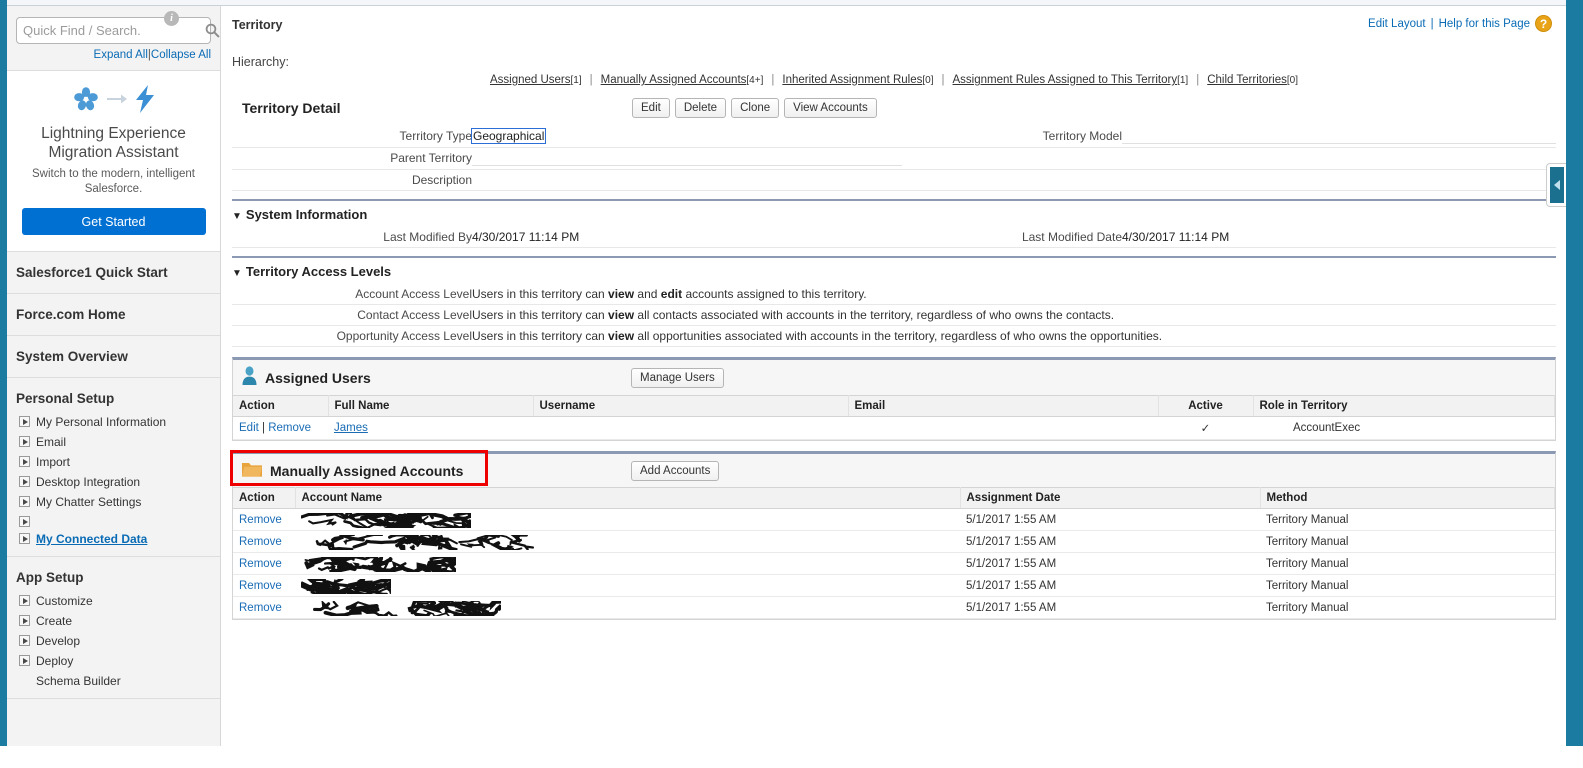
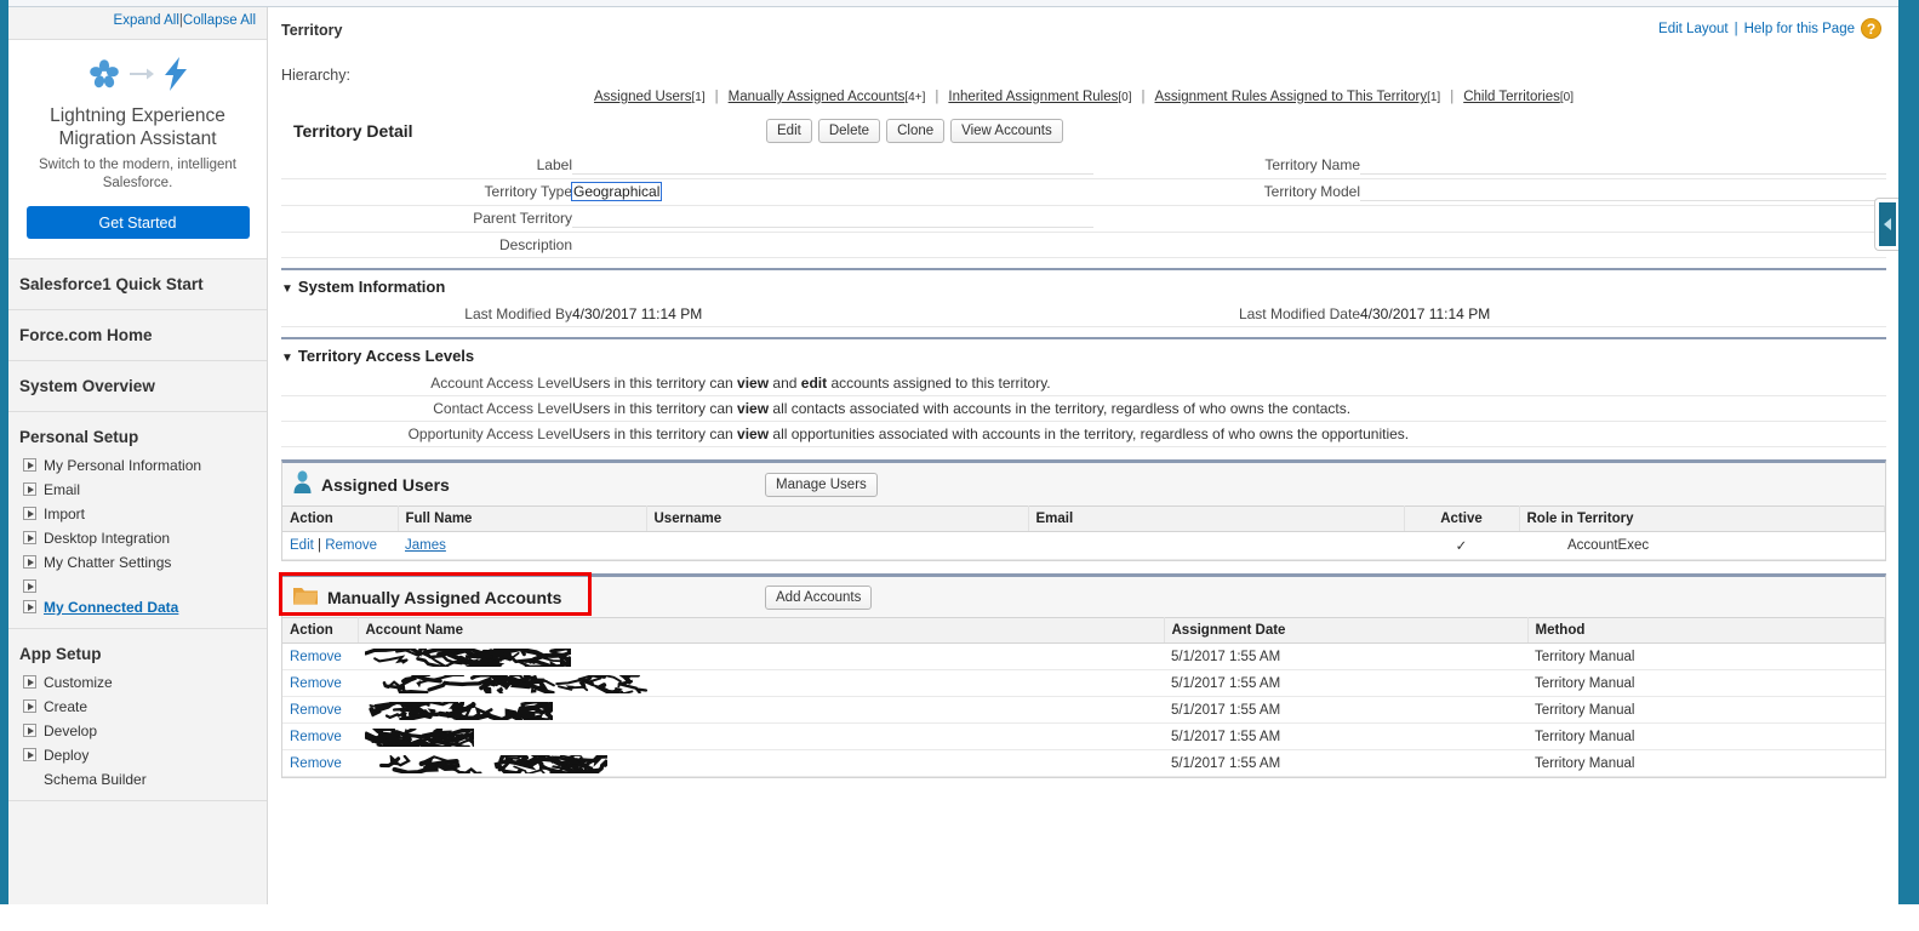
- Quick Find / Search.
- i
  Expand All|Collapse All
  Lightning Experience
  Migration Assistant
  Switch to the modern, intelligent Salesforce.
  Get Started
  Salesforce1 Quick Start
  Force.com Home
  System Overview
  Personal Setup
  My Personal Information
  Email
  Import
  Desktop Integration
  My Chatter Settings
  My Connected Data
  App Setup
  Customize
  Create
  Develop
  Deploy
  Schema Builder
  Territory
  Hierarchy:
  Edit Layout
  |
  Help for this Page
  ?
  Assigned Users[1] | Manually Assigned Accounts[4+] | Inherited Assignment Rules[0] | Assignment Rules Assigned to This Territory[1] | Child Territories[0]
  Territory Detail
  Edit
  Delete
  Clone
  View Accounts
+ Label			Territory Name
  Territory Type	Geographical		Territory Model
  Parent Territory
  Description
  ▼ System Information
  Last Modified By	4/30/2017 11:14 PM		Last Modified Date	4/30/2017 11:14 PM
  ▼ Territory Access Levels
  Account Access Level	Users in this territory can view and edit accounts assigned to this territory.
  Contact Access Level	Users in this territory can view all contacts associated with accounts in the territory, regardless of who owns the contacts.
  Opportunity Access Level	Users in this territory can view all opportunities associated with accounts in the territory, regardless of who owns the opportunities.
  Assigned Users
  Manage Users
  Action	Full Name	Username	Email	Active	Role in Territory
  Edit | Remove	James			✓	AccountExec
  Manually Assigned Accounts
  Add Accounts
  Action	Account Name	Assignment Date	Method
  Remove		5/1/2017 1:55 AM	Territory Manual
  Remove		5/1/2017 1:55 AM	Territory Manual
  Remove		5/1/2017 1:55 AM	Territory Manual
  Remove		5/1/2017 1:55 AM	Territory Manual
  Remove		5/1/2017 1:55 AM	Territory Manual
